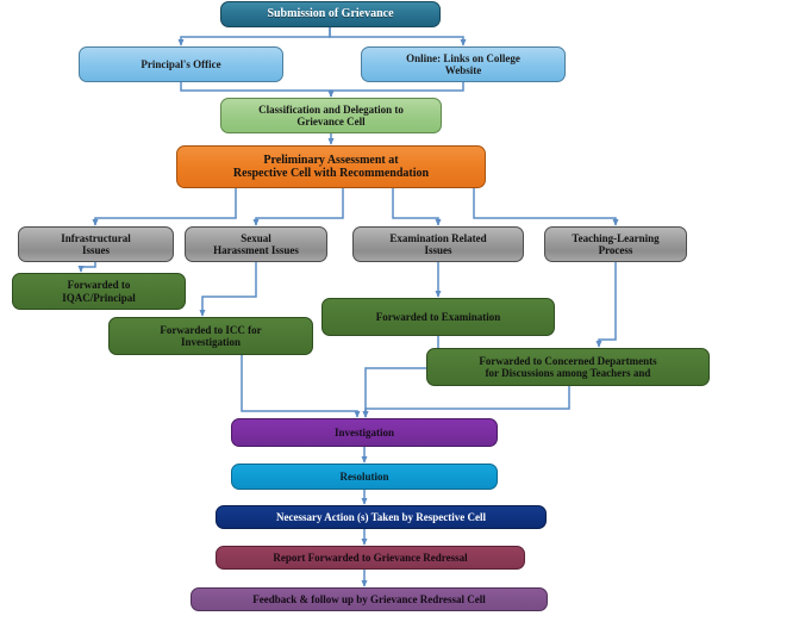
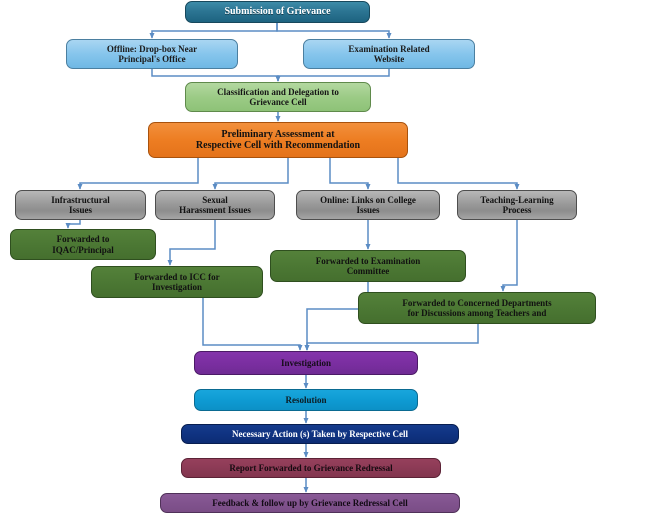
  Submission of Grievance
+ Offline: Drop-box Near
  Principal's Office
- Online: Links on College
+ Examination Related
  Website
  Classification and Delegation to
  Grievance Cell
  Preliminary Assessment at
  Respective Cell with Recommendation
  Infrastructural
  Issues
  Sexual
  Harassment Issues
- Examination Related
+ Online: Links on College
  Issues
  Teaching-Learning
  Process
  Forwarded to
  IQAC/Principal
  Forwarded to ICC for
  Investigation
  Forwarded to Examination
+ Committee
  Forwarded to Concerned Departments
  for Discussions among Teachers and
  Investigation
  Resolution
  Necessary Action (s) Taken by Respective Cell
  Report Forwarded to Grievance Redressal
  Feedback & follow up by Grievance Redressal Cell
